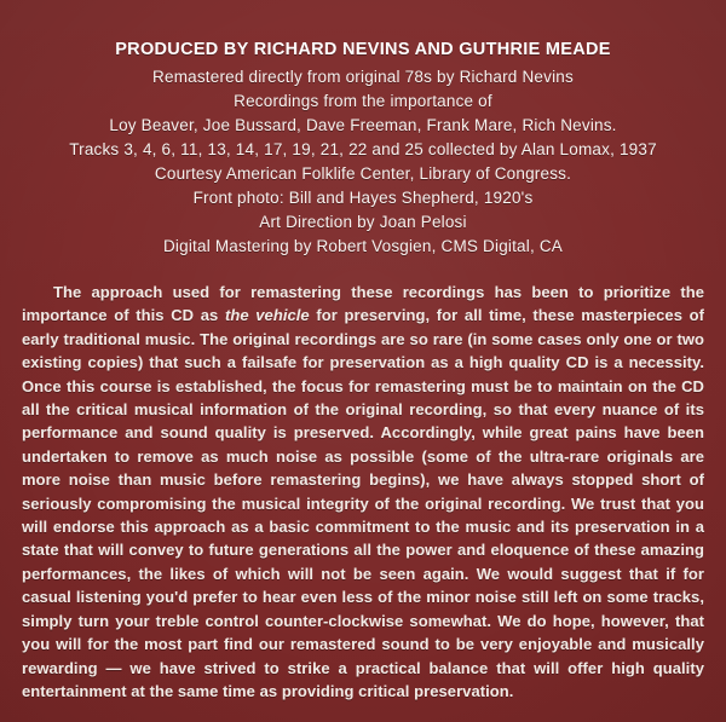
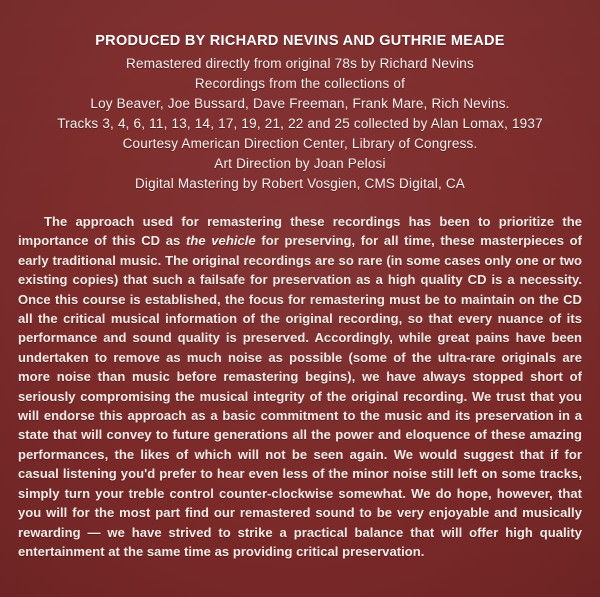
  PRODUCED BY RICHARD NEVINS AND GUTHRIE MEADE
  Remastered directly from original 78s by Richard Nevins
- Recordings from the importance of
+ Recordings from the collections of
  Loy Beaver, Joe Bussard, Dave Freeman, Frank Mare, Rich Nevins.
  Tracks 3, 4, 6, 11, 13, 14, 17, 19, 21, 22 and 25 collected by Alan Lomax, 1937
- Courtesy American Folklife Center, Library of Congress.
+ Courtesy American Direction Center, Library of Congress.
- Front photo: Bill and Hayes Shepherd, 1920's
  Art Direction by Joan Pelosi
  Digital Mastering by Robert Vosgien, CMS Digital, CA
  The approach used for remastering these recordings has been to prioritize the importance of this CD as the vehicle for preserving, for all time, these masterpieces of early traditional music. The original recordings are so rare (in some cases only one or two existing copies) that such a failsafe for preservation as a high quality CD is a necessity. Once this course is established, the focus for remastering must be to maintain on the CD all the critical musical information of the original recording, so that every nuance of its performance and sound quality is preserved. Accordingly, while great pains have been undertaken to remove as much noise as possible (some of the ultra-rare originals are more noise than music before remastering begins), we have always stopped short of seriously compromising the musical integrity of the original recording. We trust that you will endorse this approach as a basic commitment to the music and its preservation in a state that will convey to future generations all the power and eloquence of these amazing performances, the likes of which will not be seen again. We would suggest that if for casual listening you'd prefer to hear even less of the minor noise still left on some tracks, simply turn your treble control counter-clockwise somewhat. We do hope, however, that you will for the most part find our remastered sound to be very enjoyable and musically rewarding — we have strived to strike a practical balance that will offer high quality entertainment at the same time as providing critical preservation.
